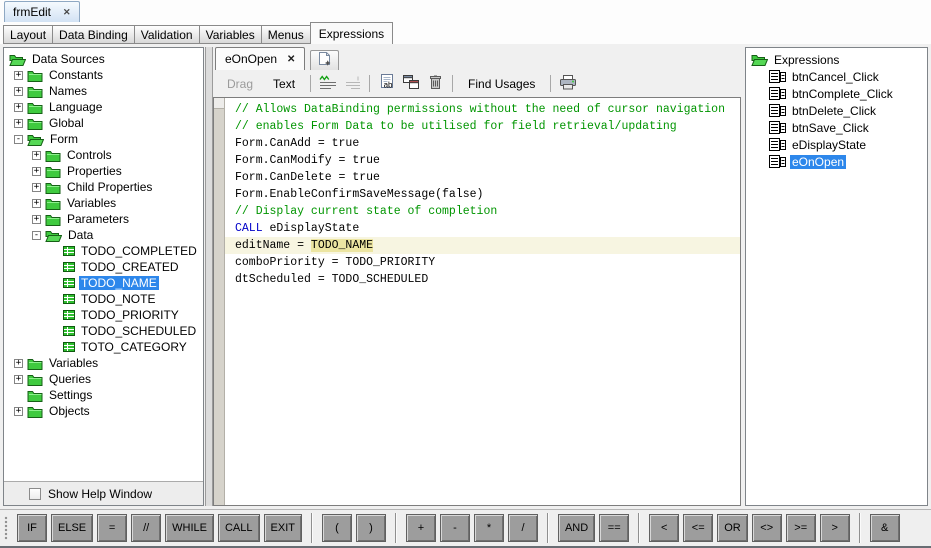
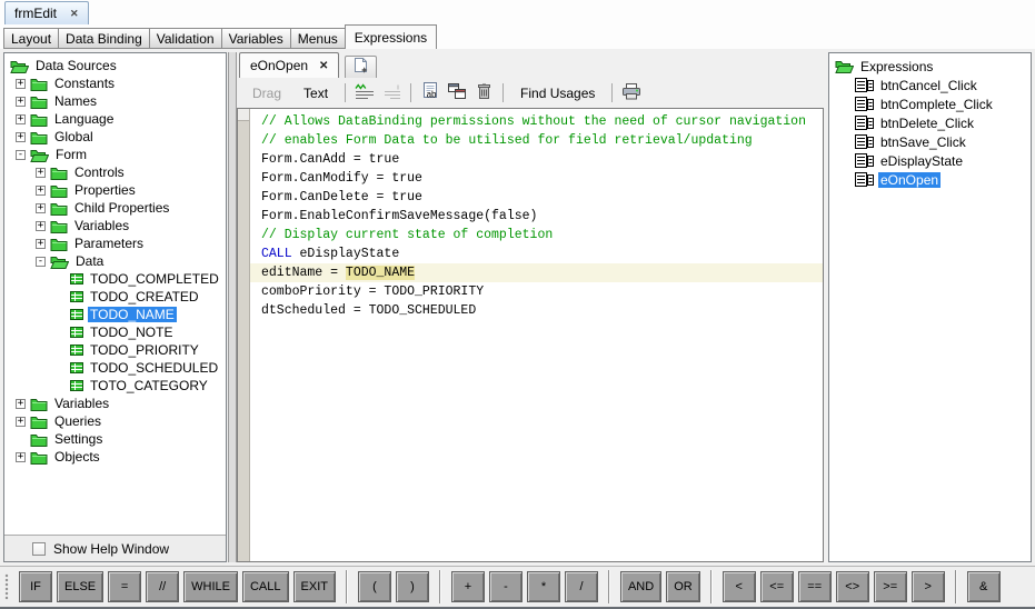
  frmEdit
  ✕
  Layout
  Data Binding
  Validation
  Variables
  Menus
  Expressions
  Data Sources
  +
  Constants
  +
  Names
  +
  Language
  +
  Global
  -
  Form
  +
  Controls
  +
  Properties
  +
  Child Properties
  +
  Variables
  +
  Parameters
  -
  Data
  TODO_COMPLETED
  TODO_CREATED
  TODO_NAME
  TODO_NOTE
  TODO_PRIORITY
  TODO_SCHEDULED
  TOTO_CATEGORY
  +
  Variables
  +
  Queries
  Settings
  +
  Objects
  Show Help Window
  eOnOpen
  ✕
  Drag
  Text
  ab
  Find Usages
  // Allows DataBinding permissions without the need of cursor navigation
  // enables Form Data to be utilised for field retrieval/updating
  Form.CanAdd = true
  Form.CanModify = true
  Form.CanDelete = true
  Form.EnableConfirmSaveMessage(false)
  // Display current state of completion
  CALL eDisplayState
  editName = TODO_NAME
  comboPriority = TODO_PRIORITY
  dtScheduled = TODO_SCHEDULED
  Expressions
  btnCancel_Click
  btnComplete_Click
  btnDelete_Click
  btnSave_Click
  eDisplayState
  eOnOpen
  IF
  ELSE
  =
  //
  WHILE
  CALL
  EXIT
  (
  )
  +
  -
  *
  /
  AND
- ==
+ OR
  <
  <=
- OR
+ ==
  <>
  >=
  >
  &
